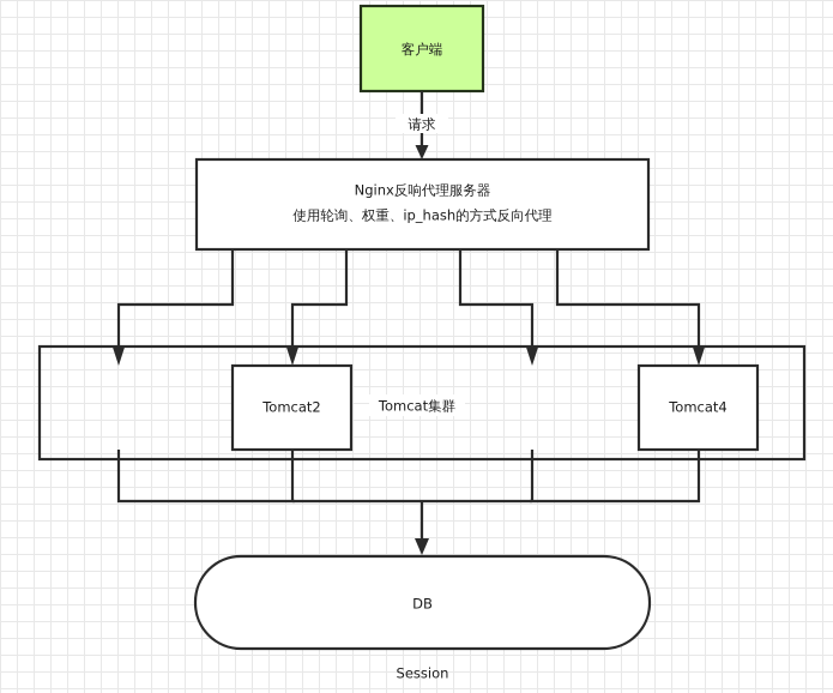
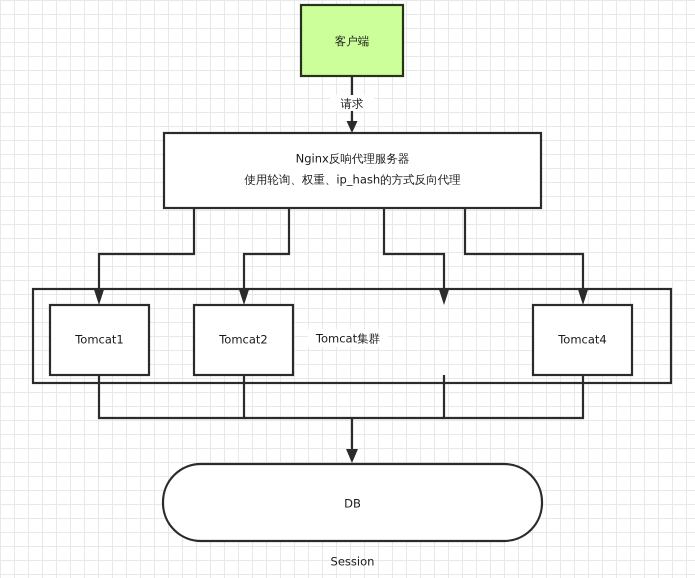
  客户端
  请求
  Nginx反响代理服务器
  使用轮询、权重、ip_hash的方式反向代理
  Tomcat集群
+ Tomcat1
  Tomcat2
  Tomcat4
  DB
  Session
